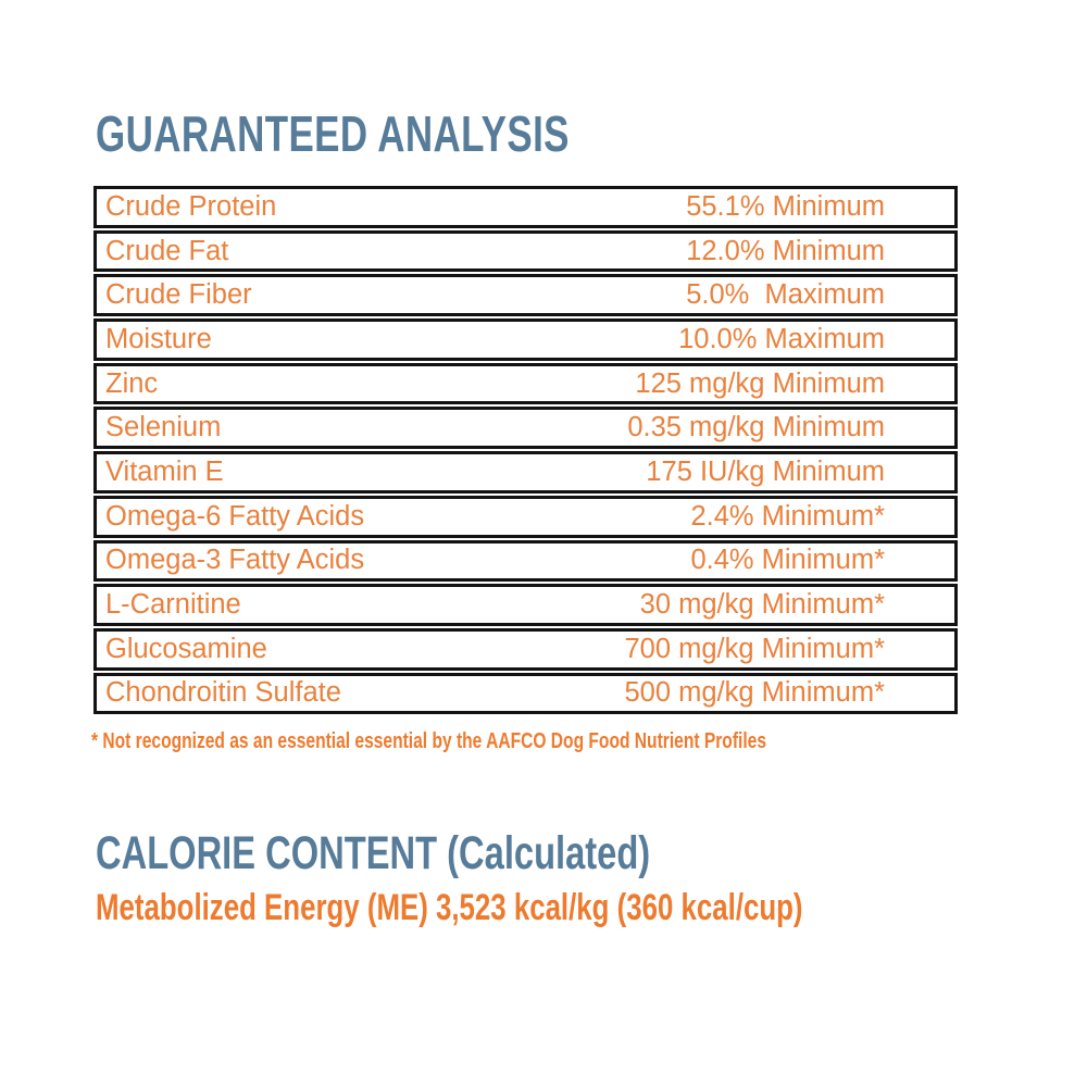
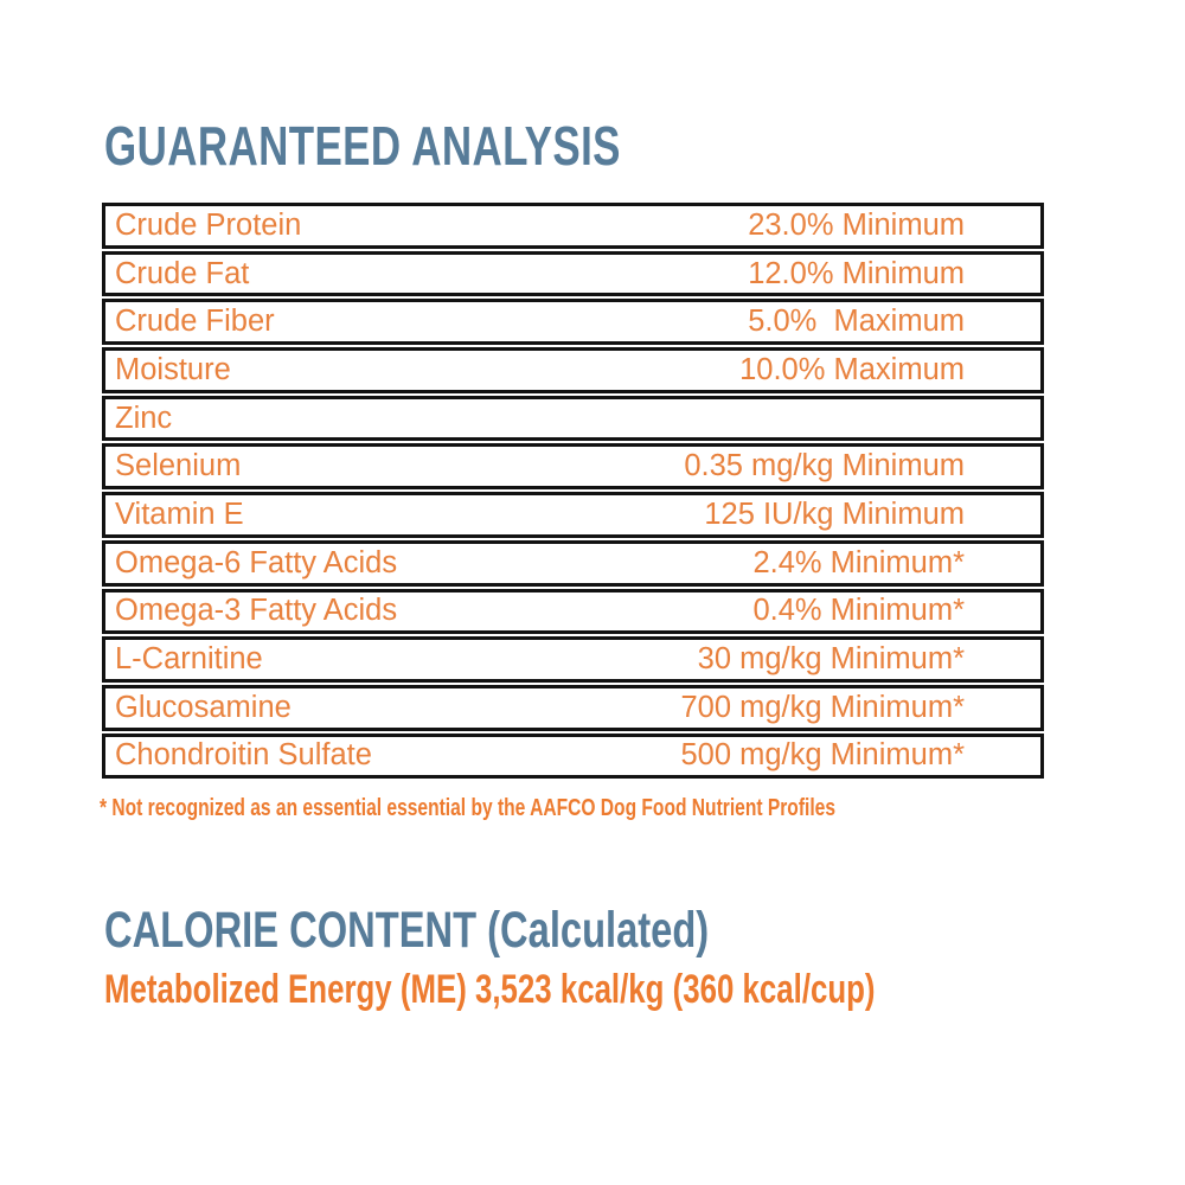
  GUARANTEED ANALYSIS
  Crude Protein
- 55.1% Minimum
+ 23.0% Minimum
  Crude Fat
  12.0% Minimum
  Crude Fiber
  5.0% Maximum
  Moisture
  10.0% Maximum
  Zinc
- 125 mg/kg Minimum
  Selenium
  0.35 mg/kg Minimum
  Vitamin E
- 175 IU/kg Minimum
+ 125 IU/kg Minimum
  Omega-6 Fatty Acids
  2.4% Minimum*
  Omega-3 Fatty Acids
  0.4% Minimum*
  L-Carnitine
  30 mg/kg Minimum*
  Glucosamine
  700 mg/kg Minimum*
  Chondroitin Sulfate
  500 mg/kg Minimum*
  * Not recognized as an essential essential by the AAFCO Dog Food Nutrient Profiles
  CALORIE CONTENT (Calculated)
  Metabolized Energy (ME) 3,523 kcal/kg (360 kcal/cup)
